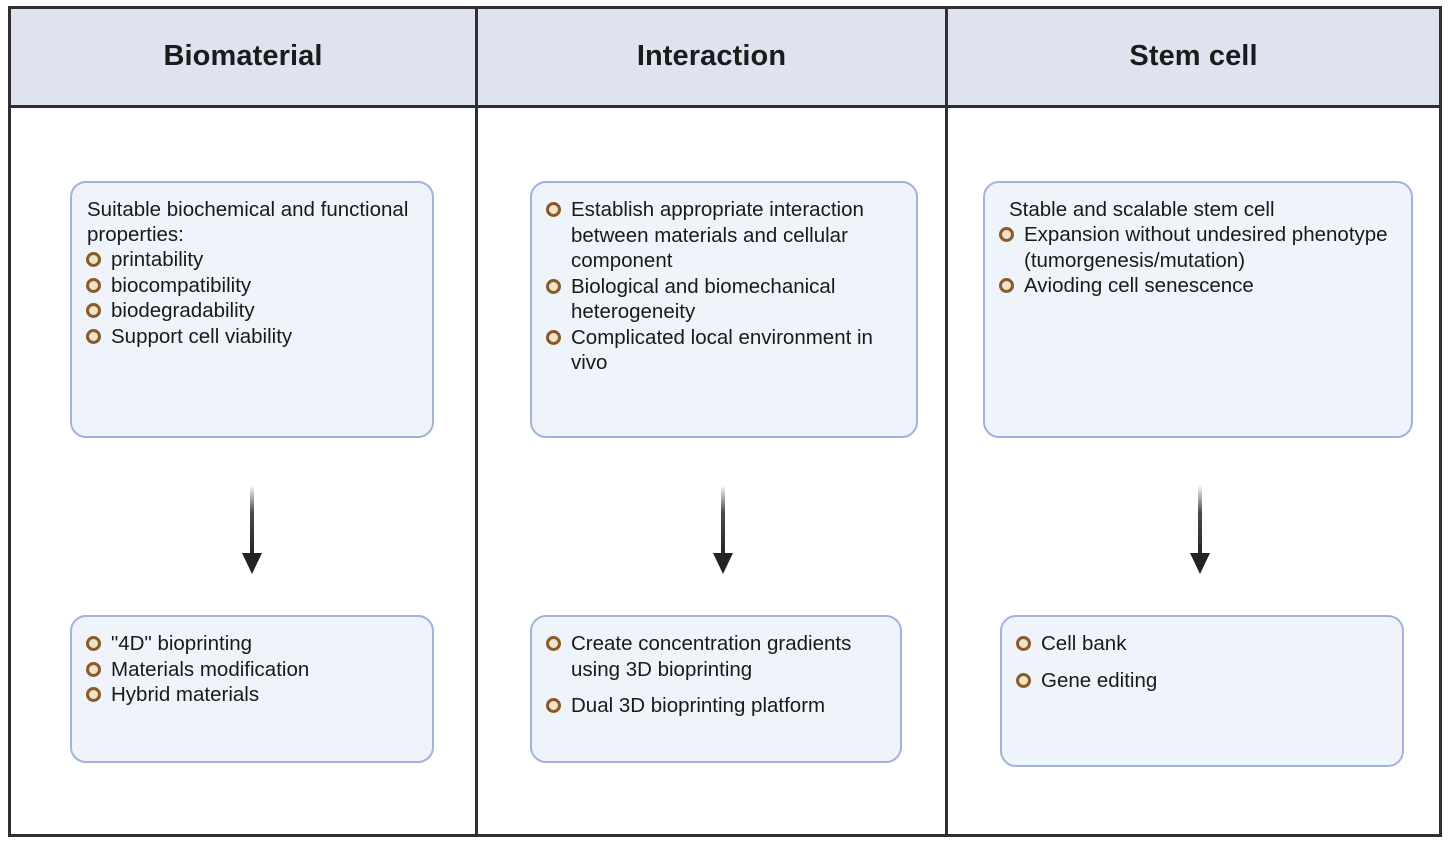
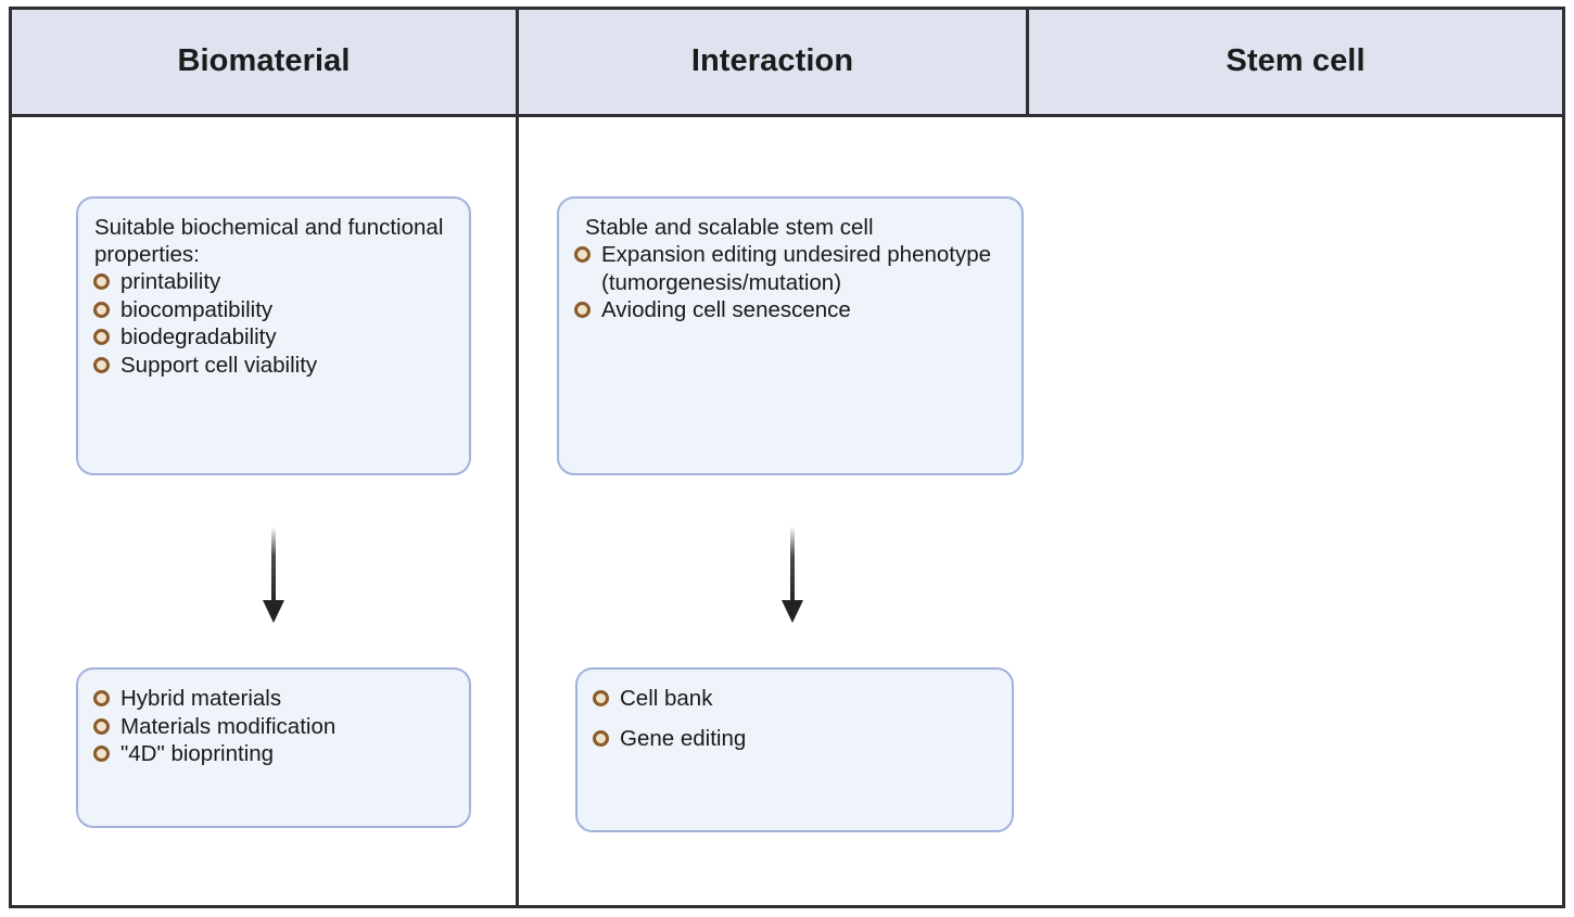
  Biomaterial
  Interaction
  Stem cell
  Suitable biochemical and functional properties:
  printability
  biocompatibility
  biodegradability
  Support cell viability
- "4D" bioprinting
+ Hybrid materials
  Materials modification
- Hybrid materials
+ "4D" bioprinting
- Establish appropriate interaction between materials and cellular component
- Biological and biomechanical heterogeneity
- Complicated local environment in vivo
- Create concentration gradients using 3D bioprinting
- Dual 3D bioprinting platform
  Stable and scalable stem cell
- Expansion without undesired phenotype (tumorgenesis/mutation)
+ Expansion editing undesired phenotype (tumorgenesis/mutation)
  Avioding cell senescence
  Cell bank
  Gene editing
